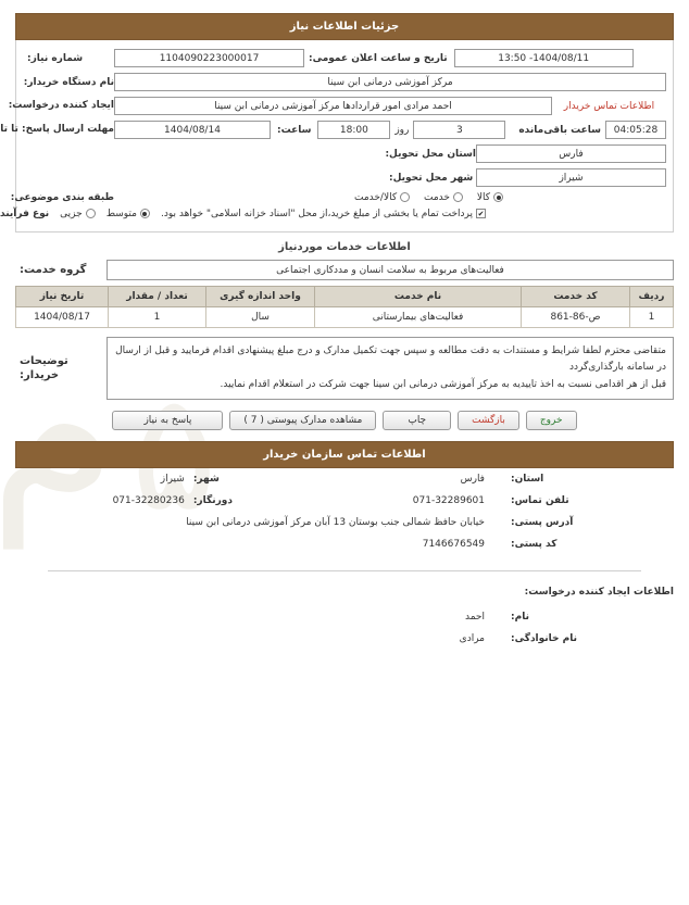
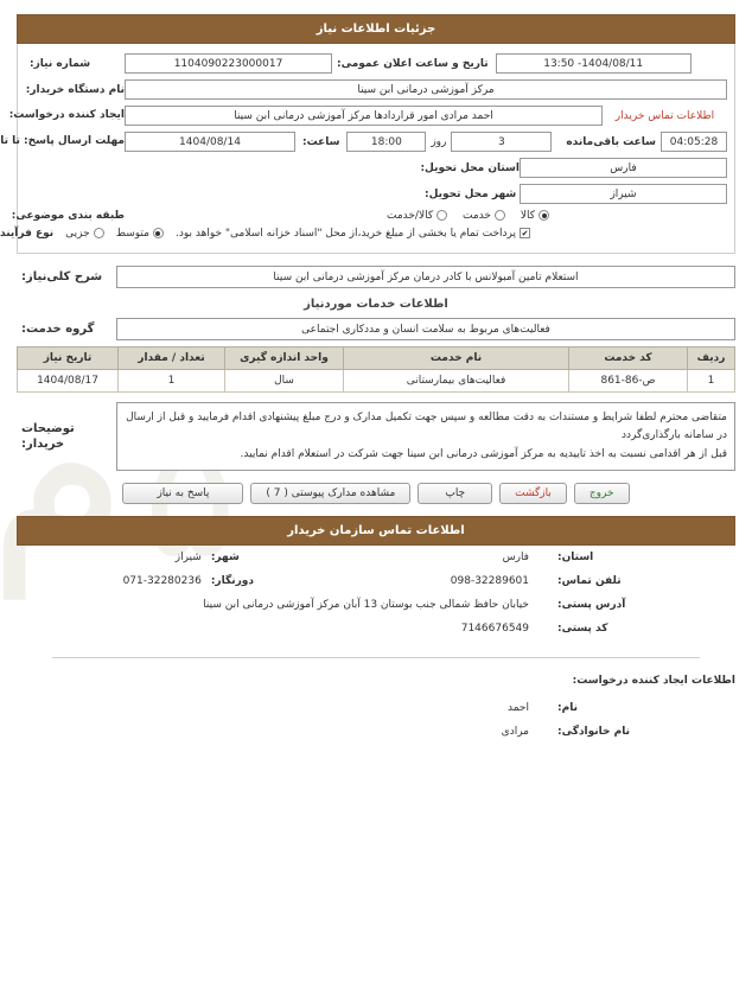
  م
  جزئیات اطلاعات نیاز
  شماره نیاز:
  1104090223000017
  1404/08/11- 13:50
  تاریخ و ساعت اعلان عمومی:
  نام دستگاه خریدار:
  مرکز آموزشی درمانی ابن سینا
  ایجاد کننده درخواست:
  احمد مرادی امور قراردادها مرکز آموزشی درمانی ابن سینا
  اطلاعات تماس خریدار
  مهلت ارسال پاسخ: تا تا
  1404/08/14
  ساعت:
  18:00
  3
  روز
  04:05:28
  ساعت باقی‌مانده
  استان محل تحویل:
  فارس
  شهر محل تحویل:
  شیراز
  طبقه بندی موضوعی:
  کالا خدمت کالا/خدمت
  جزیی
  متوسط
  ✔پرداخت تمام یا بخشی از مبلغ خرید،از محل "اسناد خزانه اسلامی" خواهد بود.
+ شرح کلی‌نیاز:
+ استعلام تامین آمبولانس با کادر درمان مرکز آموزشی درمانی ابن سینا
  اطلاعات خدمات موردنیاز
  گروه خدمت:
  فعالیت‌های مربوط به سلامت انسان و مددکاری اجتماعی
  ردیف	کد خدمت	نام خدمت	واحد اندازه گیری	تعداد / مقدار	تاریخ نیاز
  1	ص-86-861	فعالیت‌های بیمارستانی	سال	1	1404/08/17
  توضیحات خریدار:
  متقاضی محترم لطفا شرایط و مستندات به دقت مطالعه و سپس جهت تکمیل مدارک و درج مبلغ پیشنهادی اقدام فرمایید و قبل از ارسال در سامانه بارگذاری‌گردد
  قبل از هر اقدامی نسبت به اخذ تاییدیه به مرکز آموزشی درمانی ابن سینا جهت شرکت در استعلام اقدام نمایید.
  خروج
  بازگشت
  چاپ
  مشاهده مدارک پیوستی ( 7 )
  پاسخ به نیاز
  اطلاعات تماس سازمان خریدار
  استان:	فارس	شهر:	شیراز
- تلفن تماس:	071-32289601	دورنگار:	071-32280236
+ تلفن تماس:	098-32289601	دورنگار:	071-32280236
  آدرس پستی:	خیابان حافظ شمالی جنب بوستان 13 آبان مرکز آموزشی درمانی ابن سینا
  کد پستی:	7146676549
  اطلاعات ایجاد کننده درخواست:
  نام:	احمد
  نام خانوادگی:	مرادی
